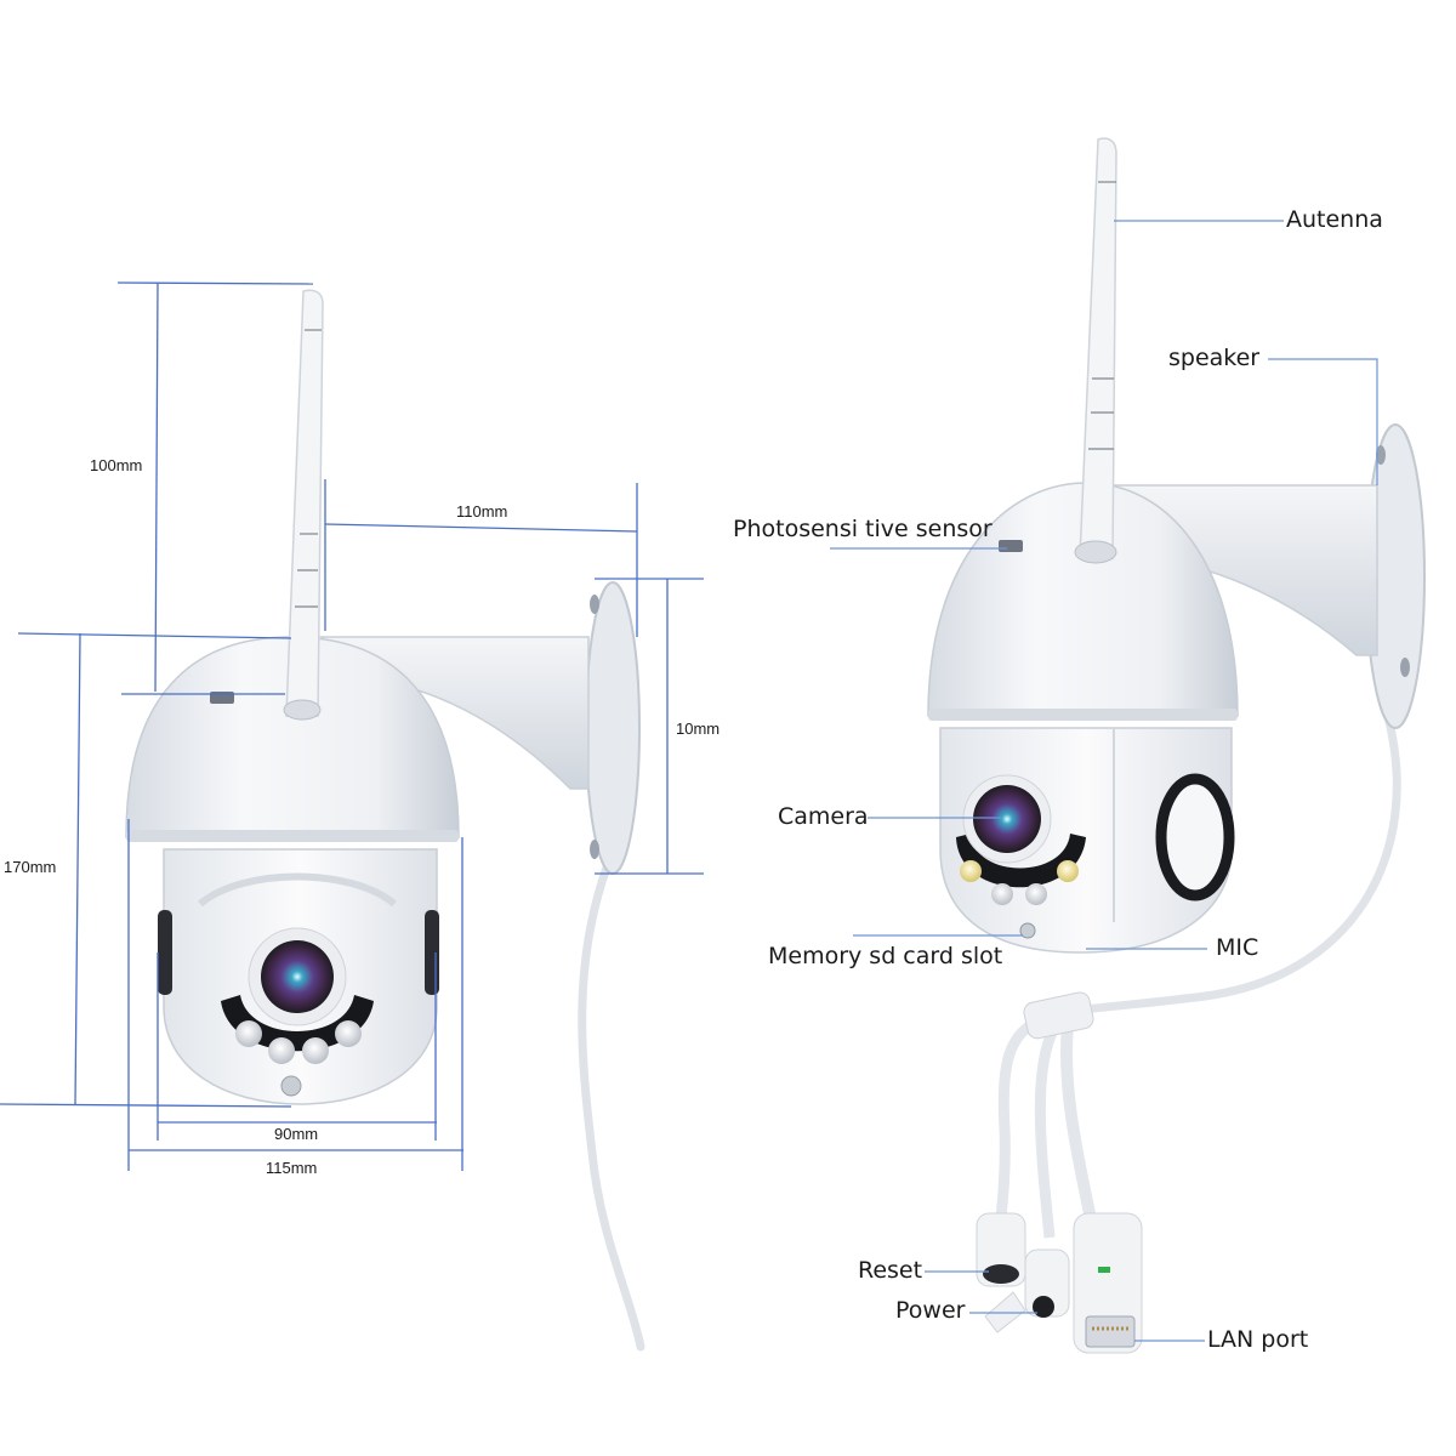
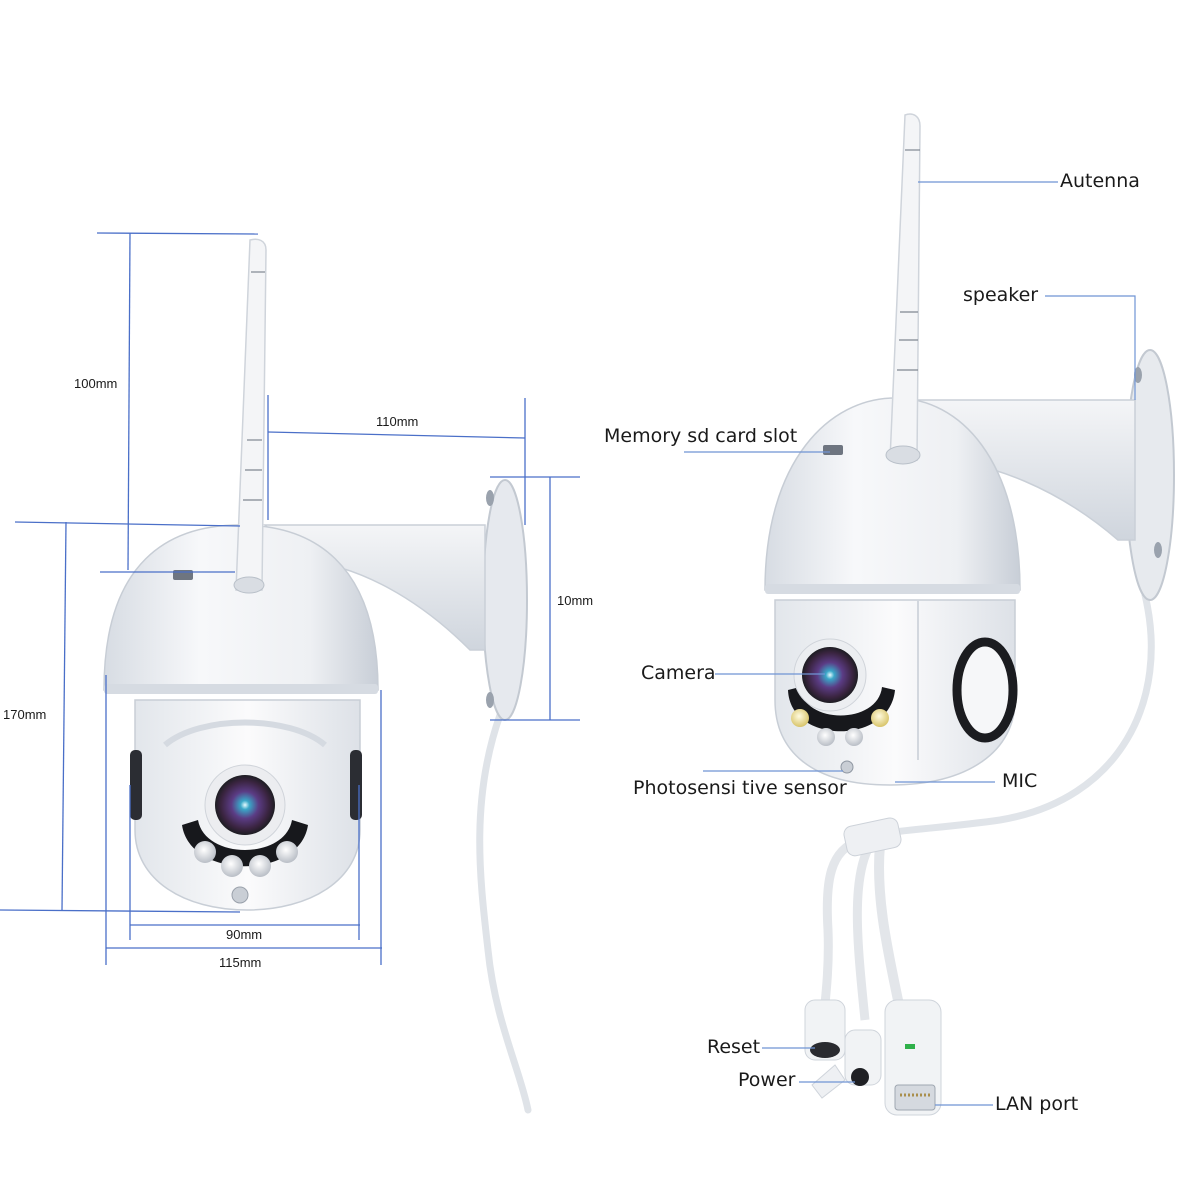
  100mm
  110mm
  10mm
  170mm
  90mm
  115mm
  Autenna
  speaker
- Photosensi tive sensor
+ Memory sd card slot
  Camera
- Memory sd card slot
+ Photosensi tive sensor
  MIC
  Reset
  Power
  LAN port
